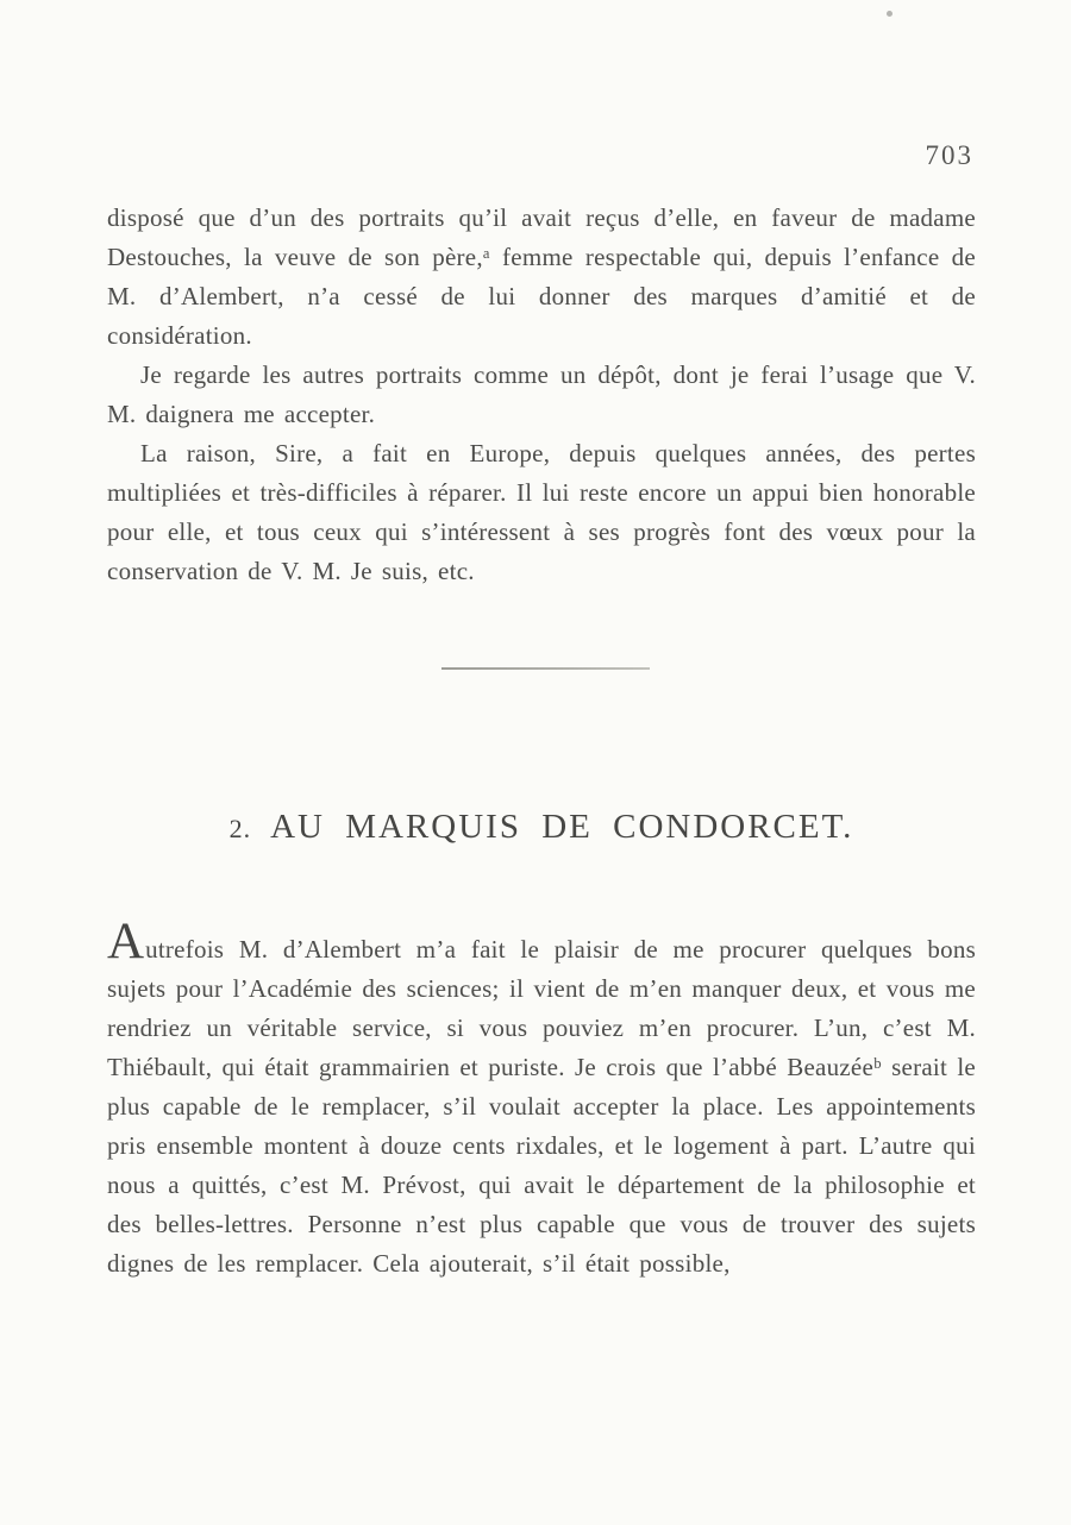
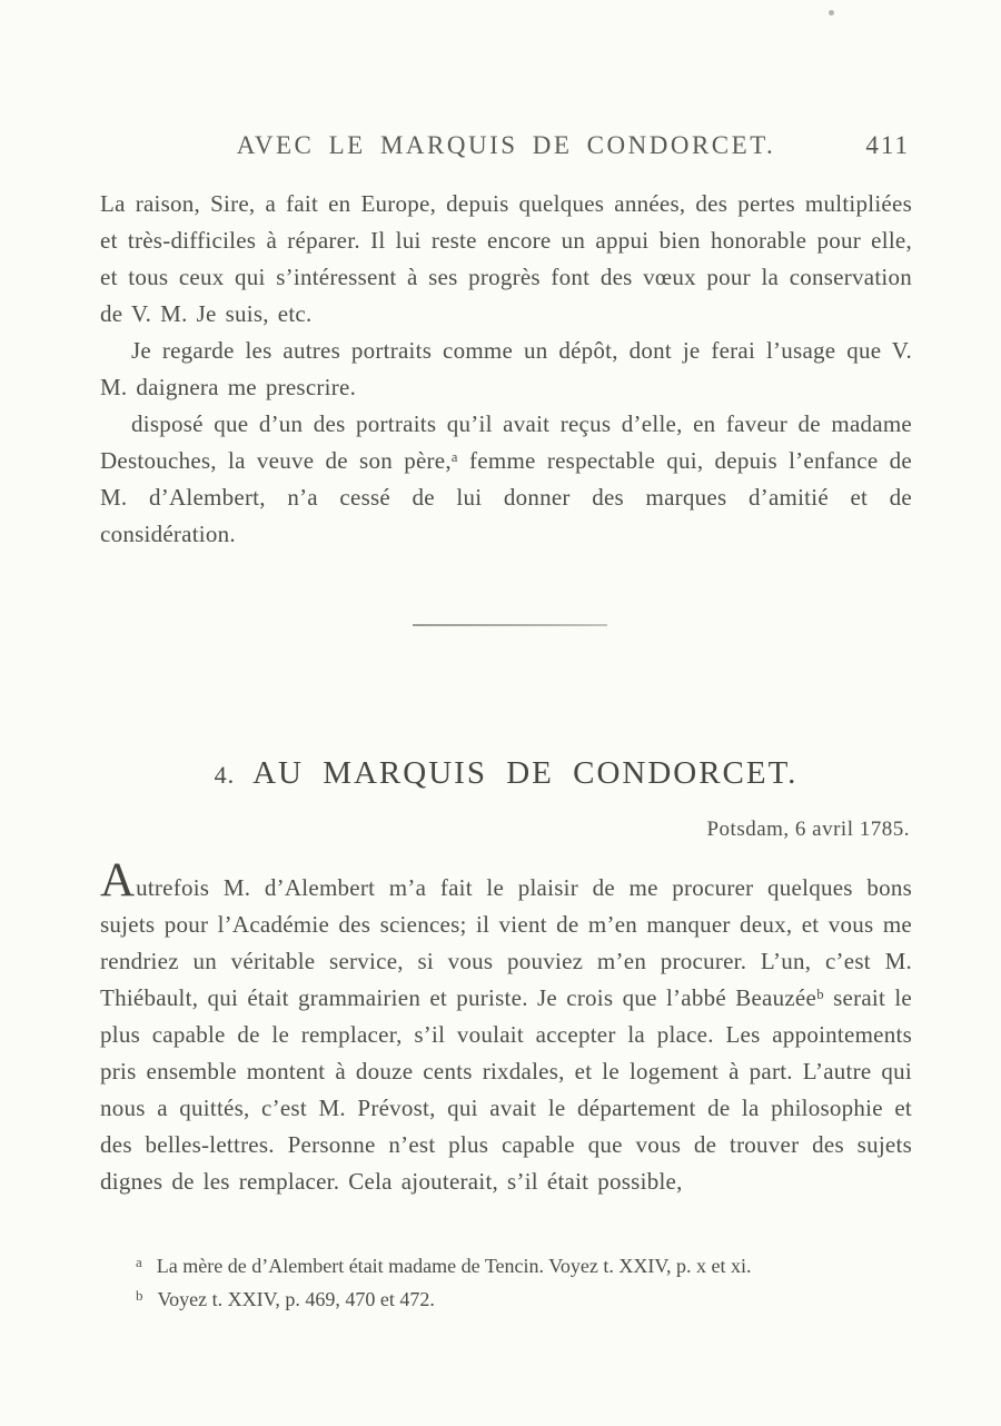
+ AVEC LE MARQUIS DE CONDORCET.
- 703
+ 411
- disposé que d’un des portraits qu’il avait reçus d’elle, en faveur de madame Destouches, la veuve de son père,ᵃ femme respectable qui, depuis l’enfance de M. d’Alembert, n’a cessé de lui donner des marques d’amitié et de considération.
+ La raison, Sire, a fait en Europe, depuis quelques années, des pertes multipliées et très-difficiles à réparer. Il lui reste encore un appui bien honorable pour elle, et tous ceux qui s’intéressent à ses progrès font des vœux pour la conservation de V. M. Je suis, etc.
- Je regarde les autres portraits comme un dépôt, dont je ferai l’usage que V. M. daignera me accepter.
+ Je regarde les autres portraits comme un dépôt, dont je ferai l’usage que V. M. daignera me prescrire.
- La raison, Sire, a fait en Europe, depuis quelques années, des pertes multipliées et très-difficiles à réparer. Il lui reste encore un appui bien honorable pour elle, et tous ceux qui s’intéressent à ses progrès font des vœux pour la conservation de V. M. Je suis, etc.
+ disposé que d’un des portraits qu’il avait reçus d’elle, en faveur de madame Destouches, la veuve de son père,ᵃ femme respectable qui, depuis l’enfance de M. d’Alembert, n’a cessé de lui donner des marques d’amitié et de considération.
- 2. AU MARQUIS DE CONDORCET.
+ 4. AU MARQUIS DE CONDORCET.
+ Potsdam, 6 avril 1785.
  Autrefois M. d’Alembert m’a fait le plaisir de me procurer quelques bons sujets pour l’Académie des sciences; il vient de m’en manquer deux, et vous me rendriez un véritable service, si vous pouviez m’en procurer. L’un, c’est M. Thiébault, qui était grammairien et puriste. Je crois que l’abbé Beauzéeᵇ serait le plus capable de le remplacer, s’il voulait accepter la place. Les appointements pris ensemble montent à douze cents rixdales, et le logement à part. L’autre qui nous a quittés, c’est M. Prévost, qui avait le département de la philosophie et des belles-lettres. Personne n’est plus capable que vous de trouver des sujets dignes de les remplacer. Cela ajouterait, s’il était possible,
+ a La mère de d’Alembert était madame de Tencin. Voyez t. XXIV, p. x et xi.
+ b Voyez t. XXIV, p. 469, 470 et 472.
